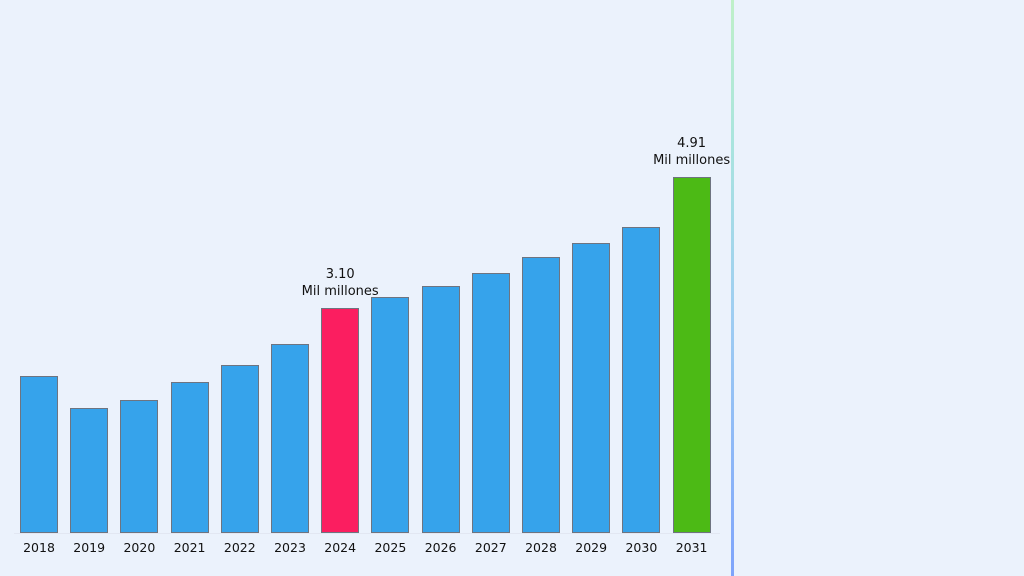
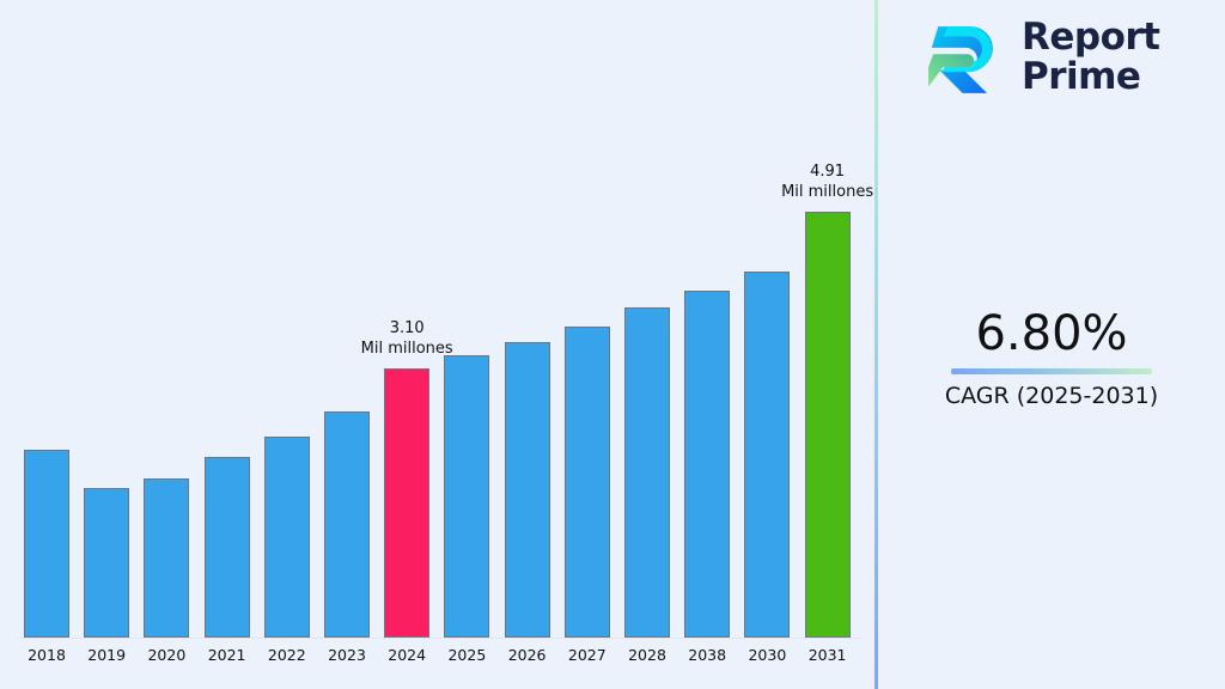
  2018
  2019
  2020
  2021
  2022
  2023
  2024
  3.10
  Mil millones
  2025
  2026
  2027
  2028
- 2029
+ 2038
  2030
  2031
  4.91
  Mil millones
+ Report
+ Prime
+ 6.80%
+ CAGR (2025-2031)
